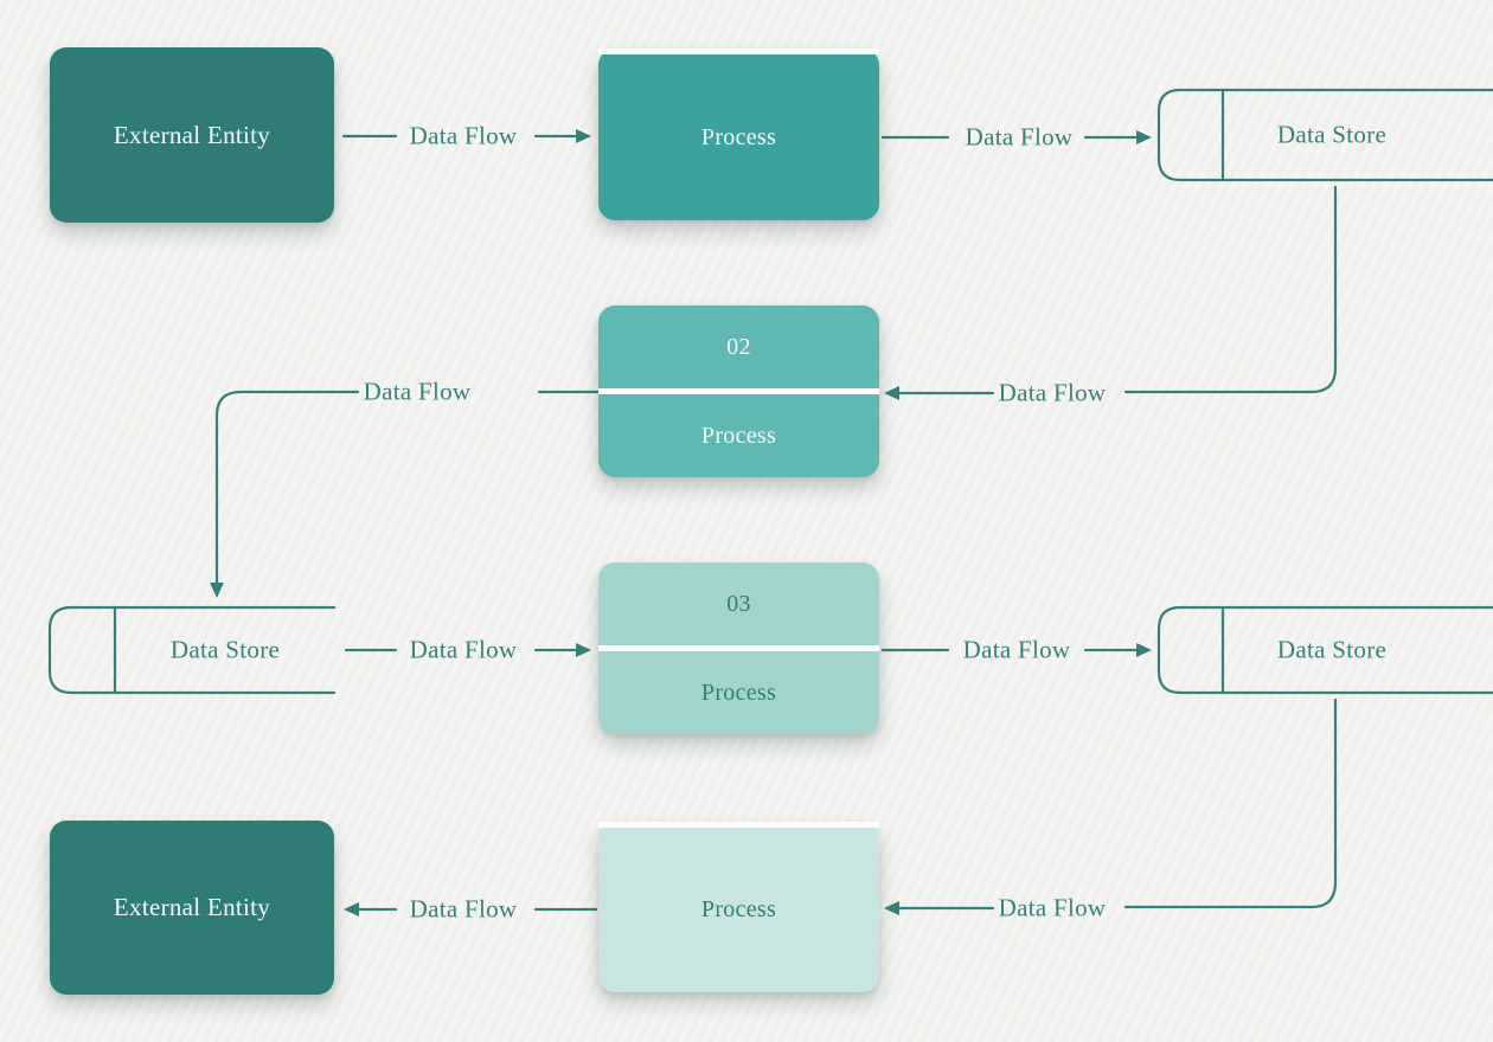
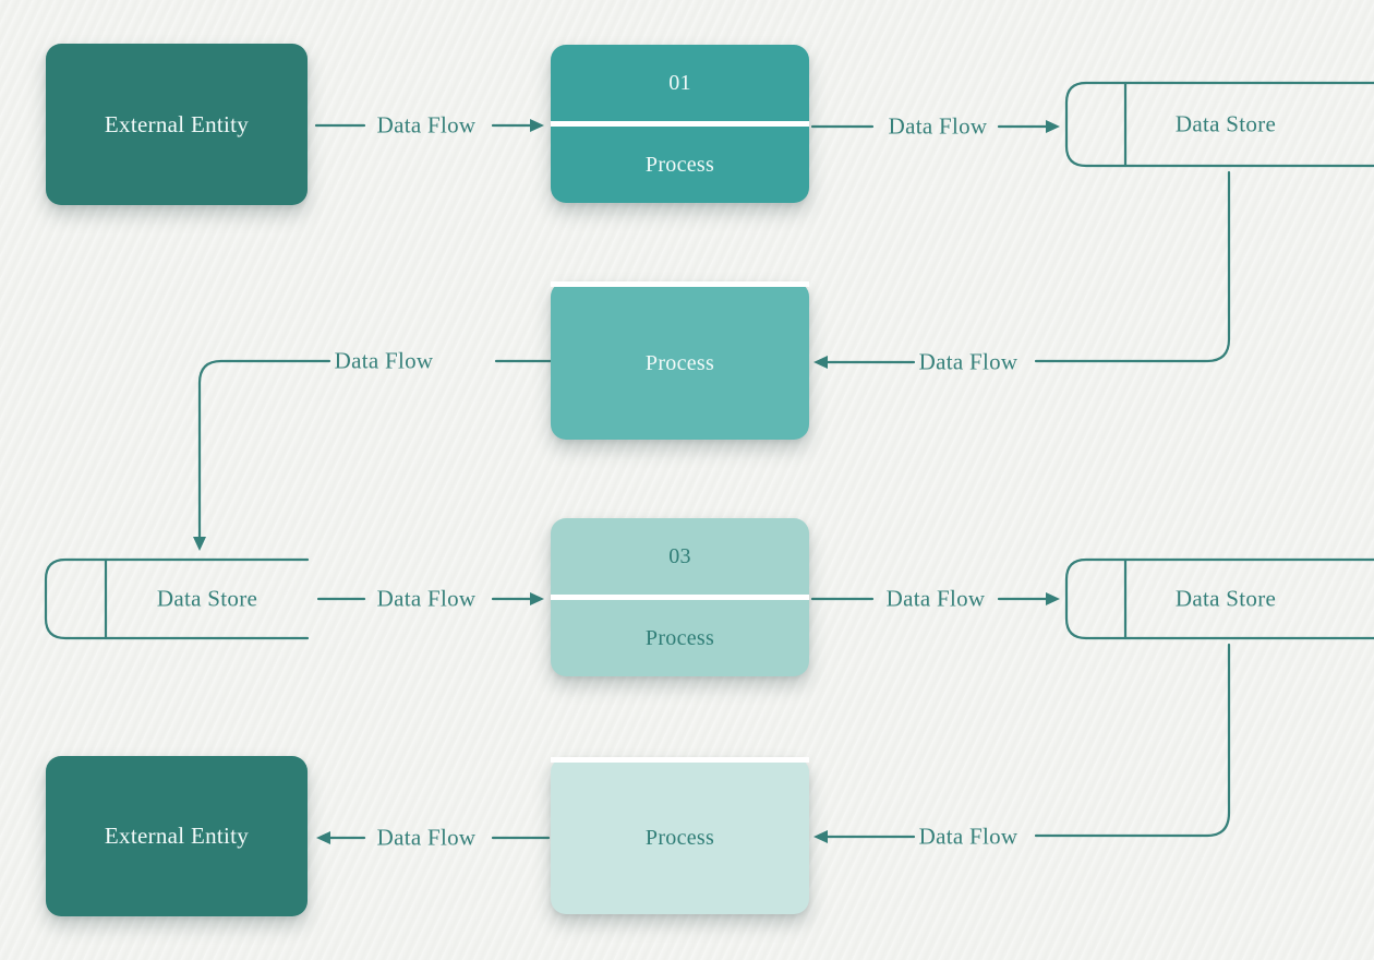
  External Entity
  External Entity
+ 01
  Process
- 02
  Process
  03
  Process
  Process
  Data Store
  Data Store
  Data Store
  Data Flow
  Data Flow
  Data Flow
  Data Flow
  Data Flow
  Data Flow
  Data Flow
  Data Flow
